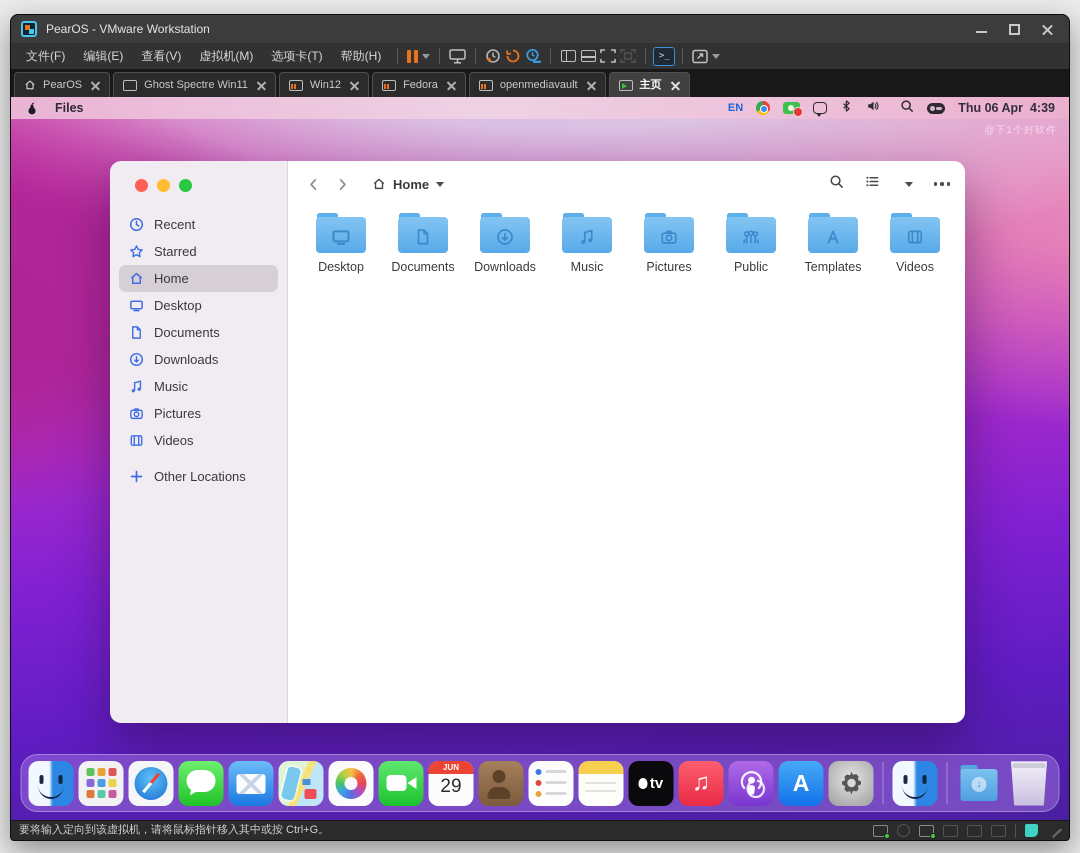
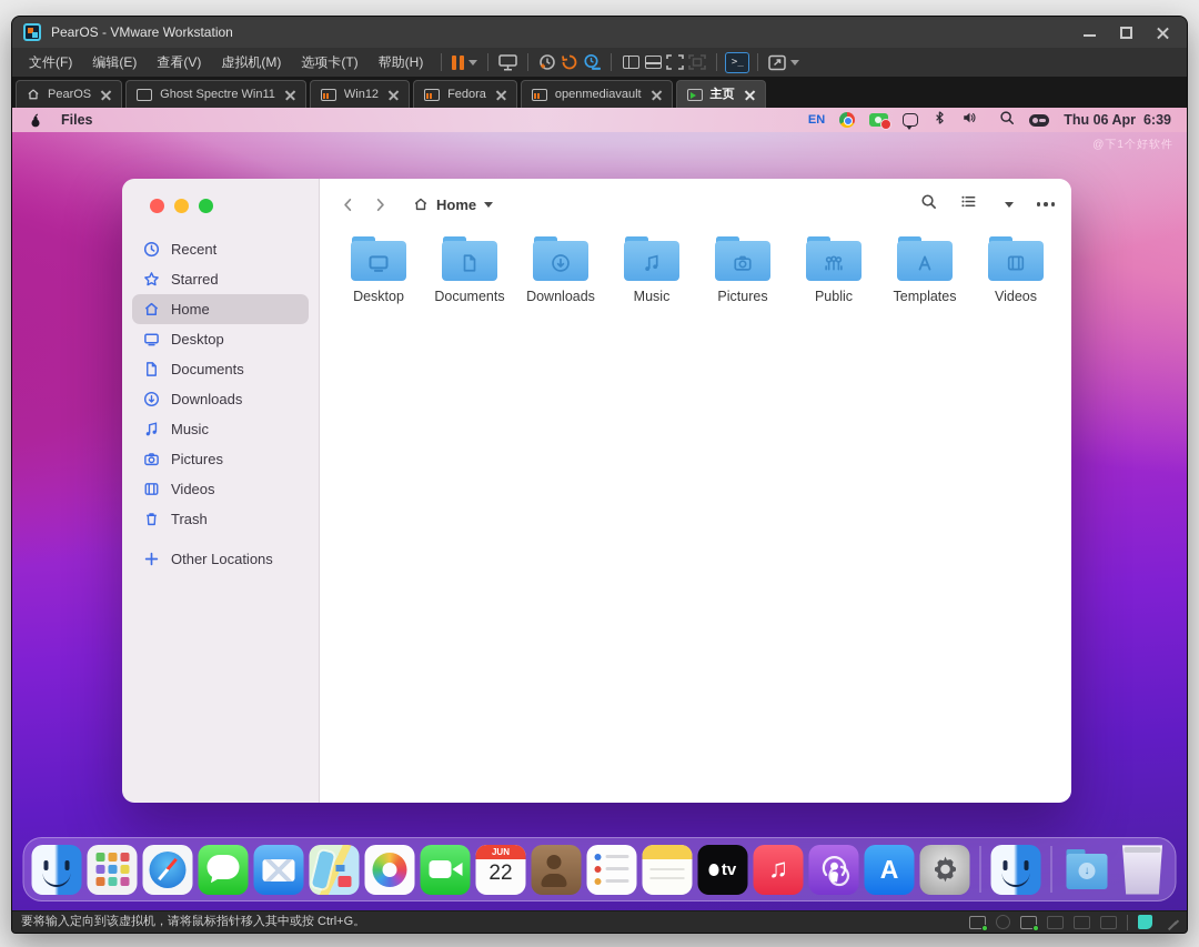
  PearOS - VMware Workstation
  文件(F)
  编辑(E)
  查看(V)
  虚拟机(M)
  选项卡(T)
  帮助(H)
  >_
  PearOS
  Ghost Spectre Win11
  Win12
  Fedora
  openmediavault
  主页
  Files
  EN
- Thu 06 Apr 4:39
+ Thu 06 Apr 6:39
  @下1个好软件
  Recent
  Starred
  Home
  Desktop
  Documents
  Downloads
  Music
  Pictures
  Videos
+ Trash
  Other Locations
  Home
  Desktop
  Documents
  Downloads
  Music
  Pictures
  Public
  Templates
  Videos
  JUN
- 29
+ 22
  tv
  ♫
  A
  ↓
  要将输入定向到该虚拟机，请将鼠标指针移入其中或按 Ctrl+G。
